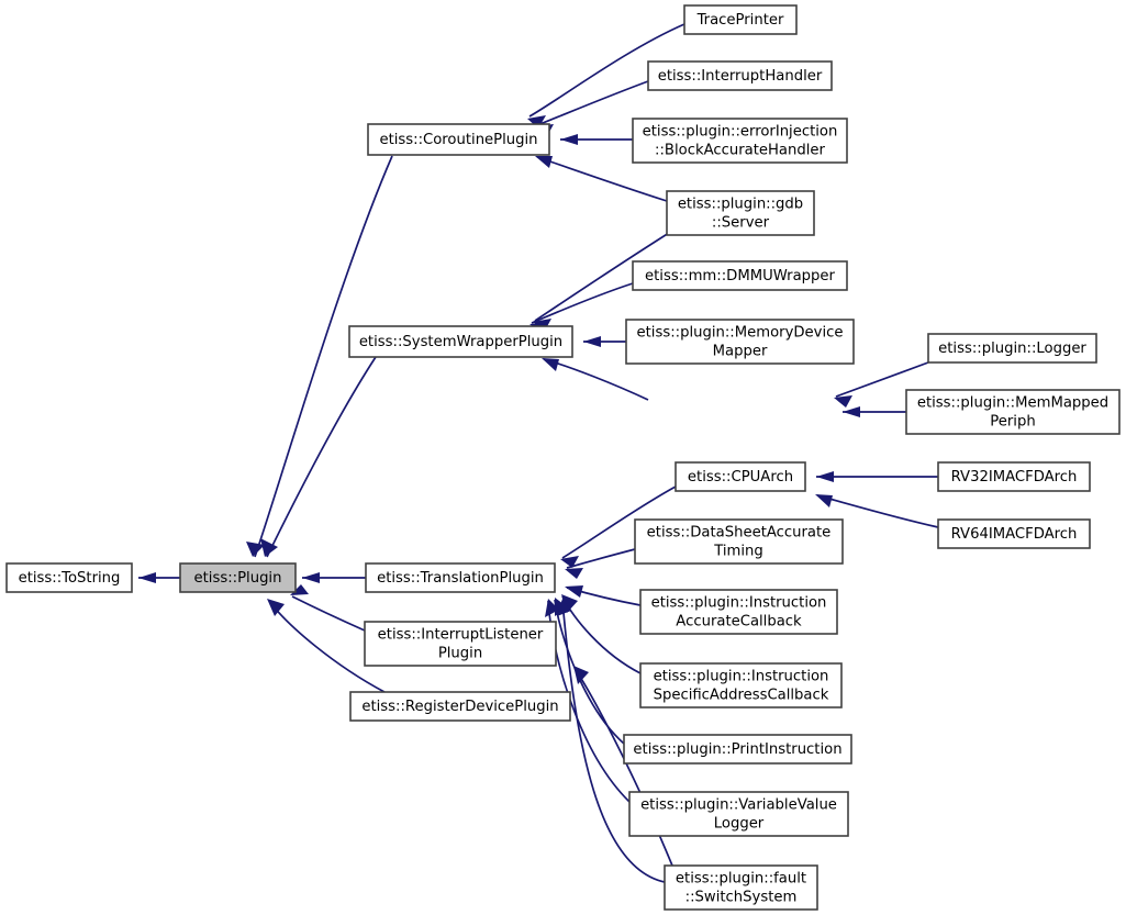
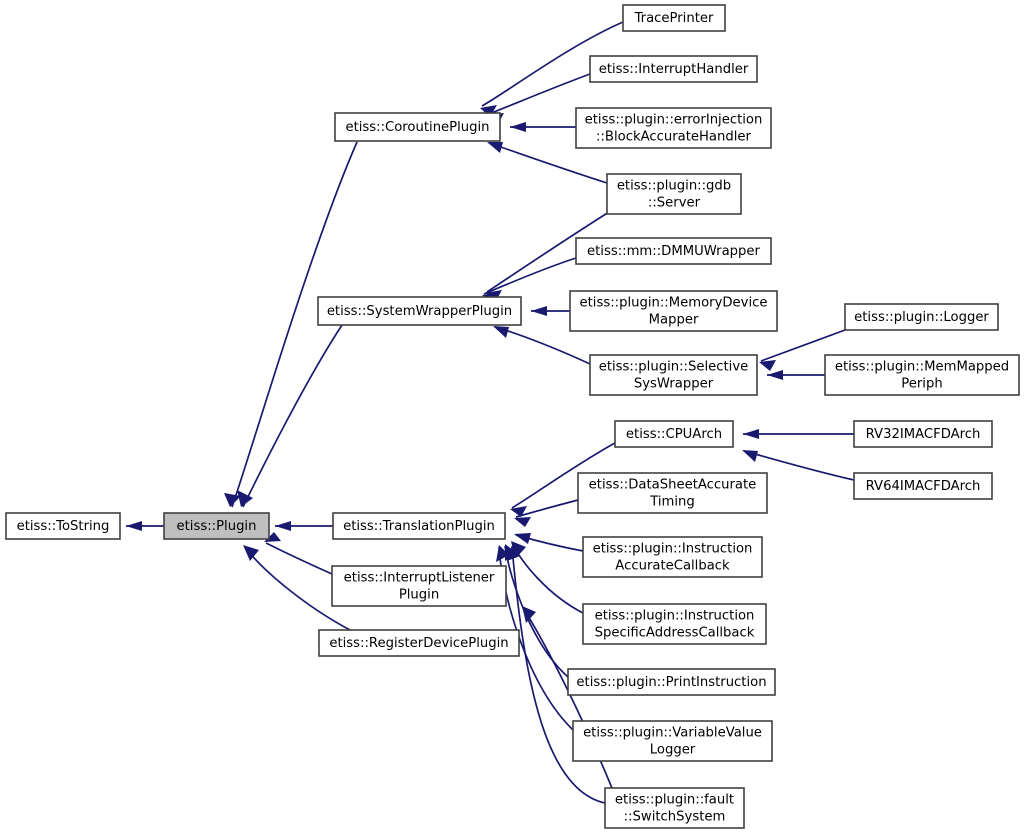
  etiss::ToString
  etiss::Plugin
  etiss::CoroutinePlugin
  etiss::SystemWrapperPlugin
  etiss::TranslationPlugin
  etiss::InterruptListener
  Plugin
  etiss::RegisterDevicePlugin
  TracePrinter
  etiss::InterruptHandler
  etiss::plugin::errorInjection
  ::BlockAccurateHandler
  etiss::plugin::gdb
  ::Server
  etiss::mm::DMMUWrapper
  etiss::plugin::MemoryDevice
  Mapper
+ etiss::plugin::Selective
+ SysWrapper
  etiss::plugin::Logger
  etiss::plugin::MemMapped
  Periph
  etiss::CPUArch
  RV32IMACFDArch
  RV64IMACFDArch
  etiss::DataSheetAccurate
  Timing
  etiss::plugin::Instruction
  AccurateCallback
  etiss::plugin::Instruction
  SpecificAddressCallback
  etiss::plugin::PrintInstruction
  etiss::plugin::VariableValue
  Logger
  etiss::plugin::fault
  ::SwitchSystem
